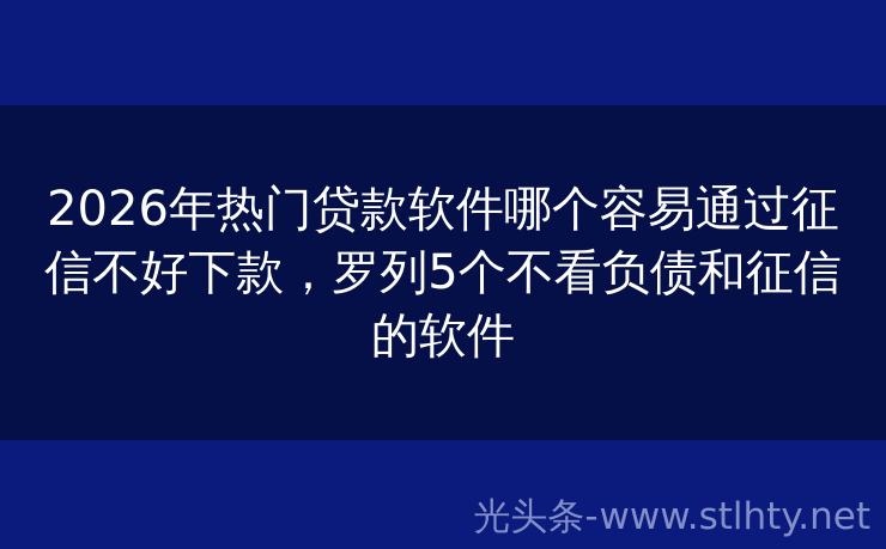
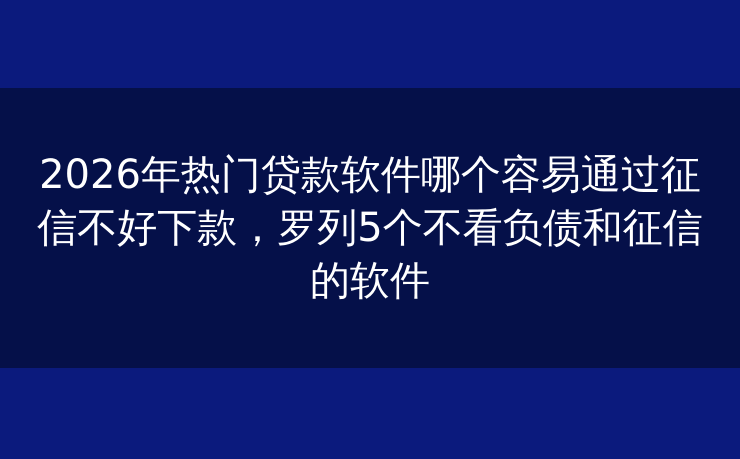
  2026年热门贷款软件哪个容易通过征
  信不好下款，罗列5个不看负债和征信
  的软件
- 光头条
- -
- www.stlhty.net
